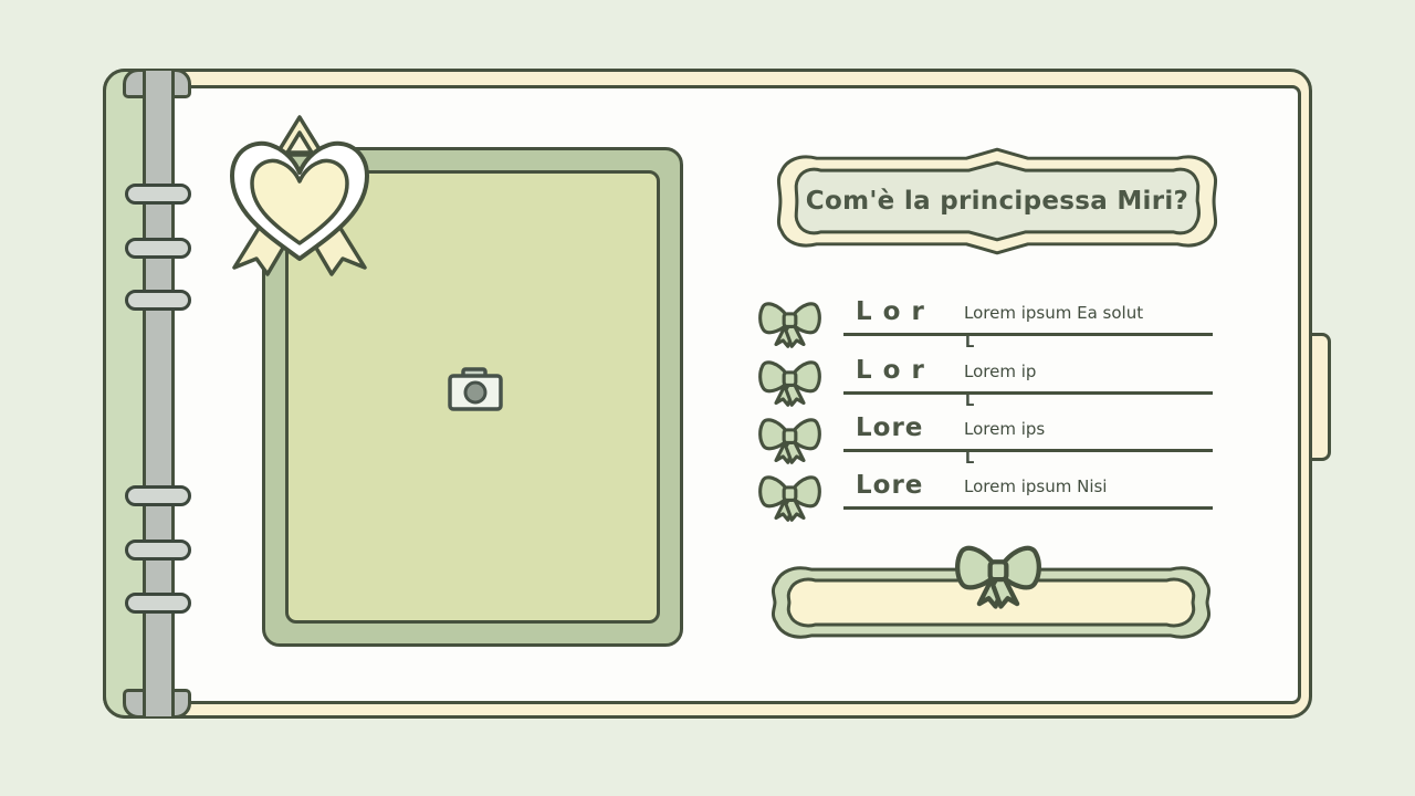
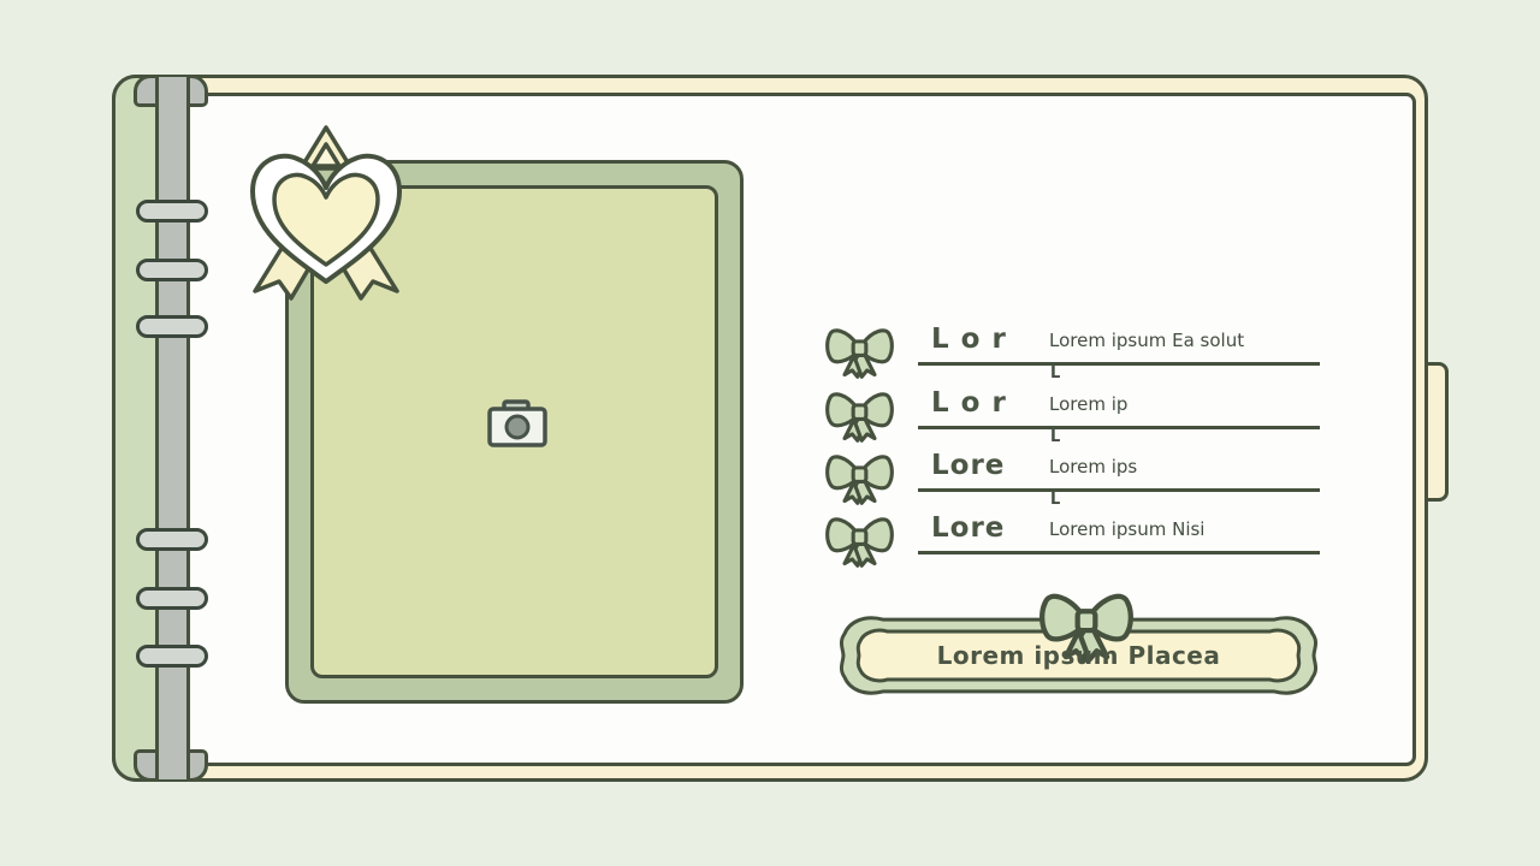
- Com'è la principessa Miri?
  L o r
  Lorem ipsum Ea solut
  L
  L o r
  Lorem ip
  L
  Lore
  Lorem ips
  L
  Lore
  Lorem ipsum Nisi
+ Lorem ipsum Placea
